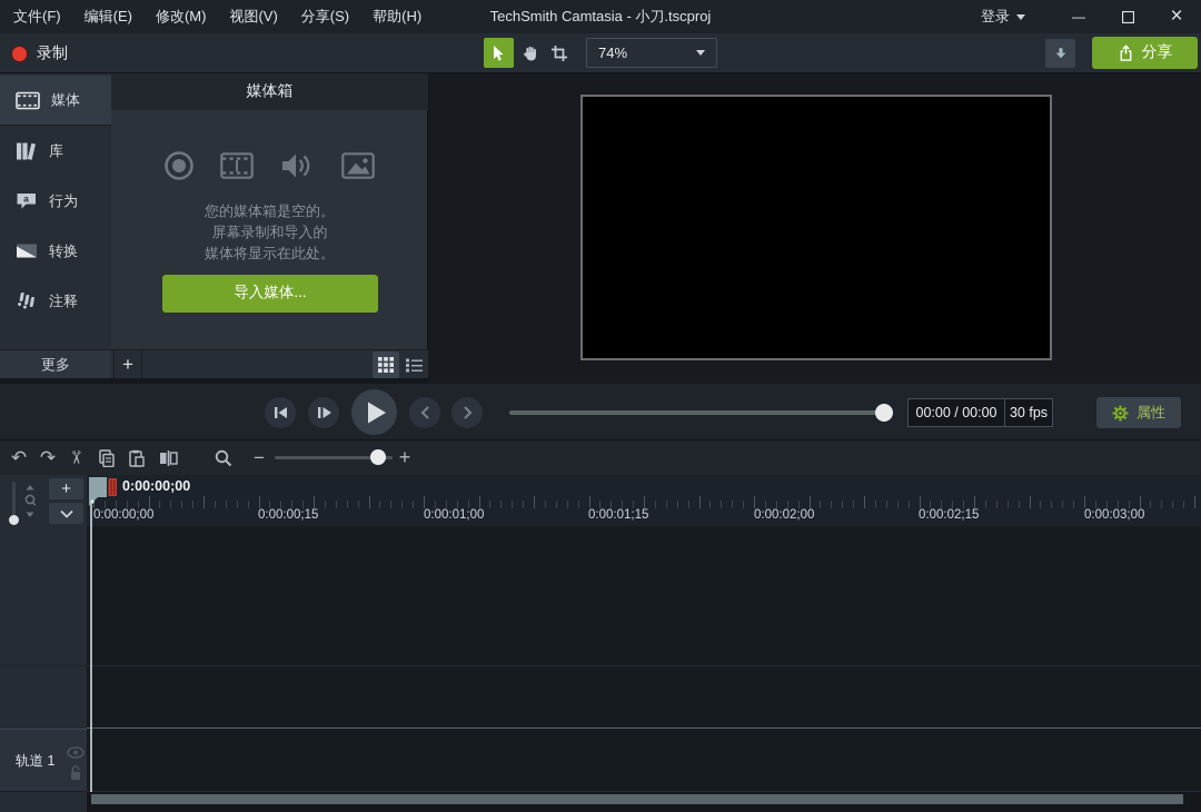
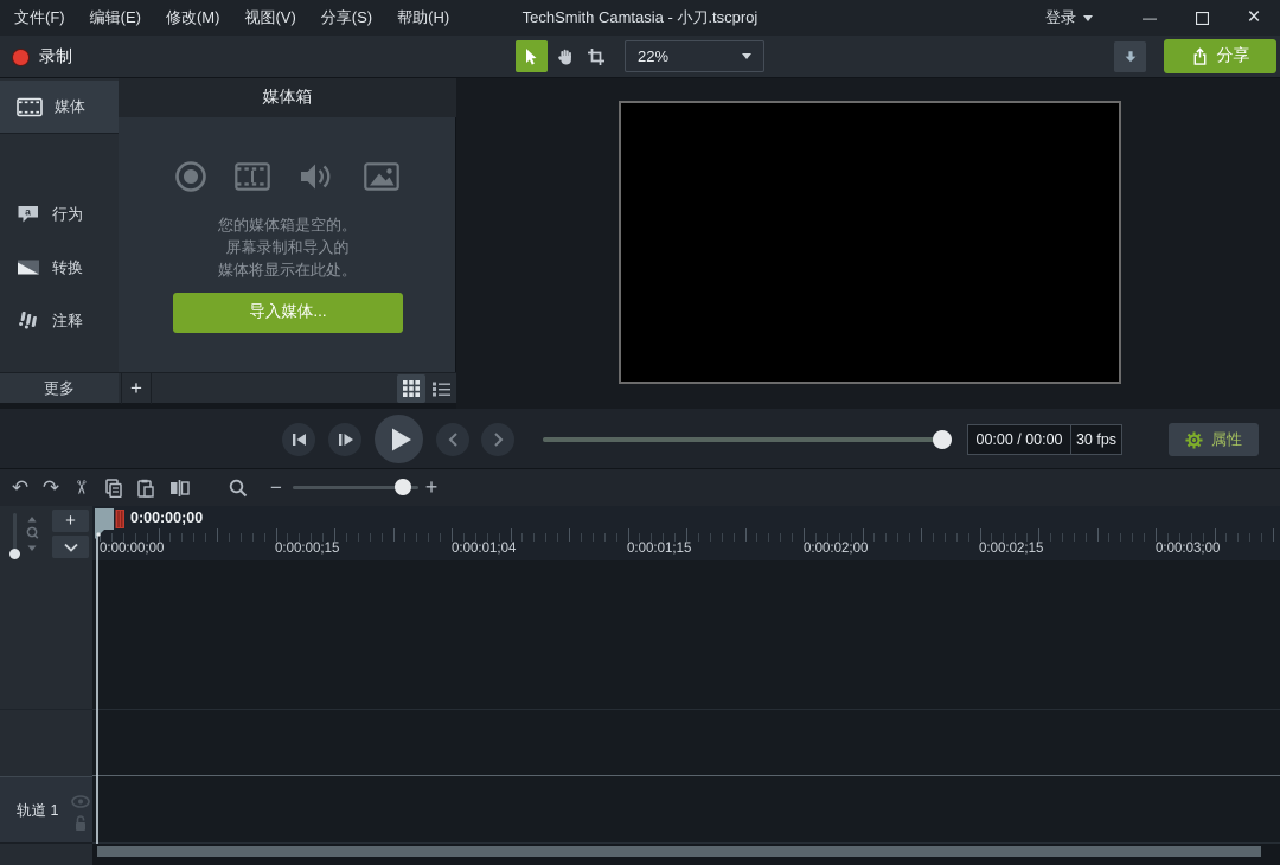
  文件(F)
  编辑(E)
  修改(M)
  视图(V)
  分享(S)
  帮助(H)
  TechSmith Camtasia - 小刀.tscproj
  登录
  —
  ×
  录制
- 74%
+ 22%
  分享
  媒体
- 库
  a
  行为
  转换
  注释
  更多
  媒体箱
  您的媒体箱是空的。
  屏幕录制和导入的
  媒体将显示在此处。
  导入媒体...
  +
  00:00 / 00:00
  30 fps
  属性
  ↶
  ↷
  −
  +
  +
  轨道 1
  0:00:00;00
  0:00:00;00
  0:00:00;15
- 0:00:01;00
+ 0:00:01;04
  0:00:01;15
  0:00:02;00
  0:00:02;15
  0:00:03;00
